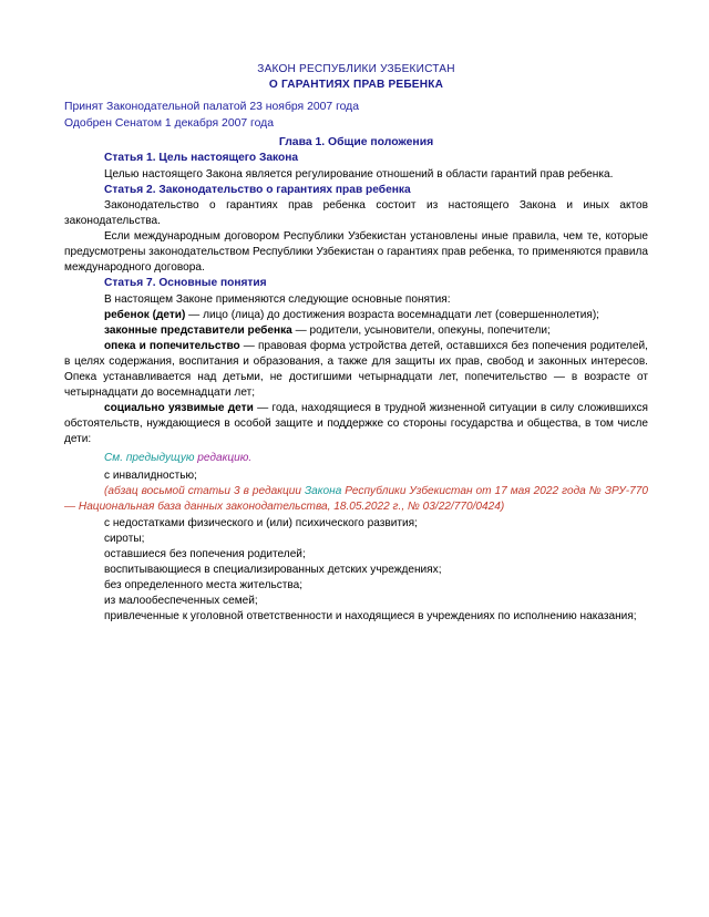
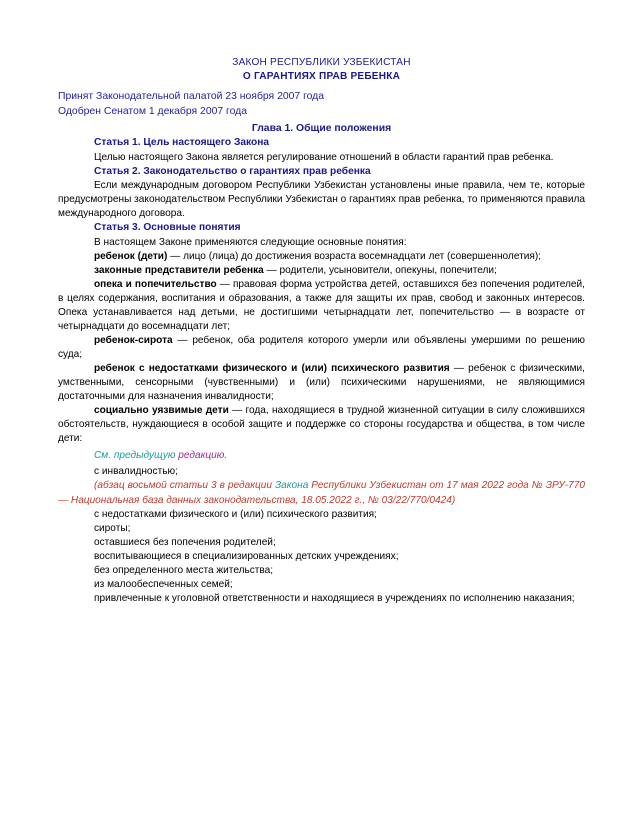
  ЗАКОН РЕСПУБЛИКИ УЗБЕКИСТАН
  О ГАРАНТИЯХ ПРАВ РЕБЕНКА
  Принят Законодательной палатой 23 ноября 2007 года
  Одобрен Сенатом 1 декабря 2007 года
  Глава 1. Общие положения
  Статья 1. Цель настоящего Закона
  Целью настоящего Закона является регулирование отношений в области гарантий прав ребенка.
  Статья 2. Законодательство о гарантиях прав ребенка
- Законодательство о гарантиях прав ребенка состоит из настоящего Закона и иных актов законодательства.
  Если международным договором Республики Узбекистан установлены иные правила, чем те, которые предусмотрены законодательством Республики Узбекистан о гарантиях прав ребенка, то применяются правила международного договора.
- Статья 7. Основные понятия
+ Статья 3. Основные понятия
  В настоящем Законе применяются следующие основные понятия:
  ребенок (дети) — лицо (лица) до достижения возраста восемнадцати лет (совершеннолетия);
  законные представители ребенка — родители, усыновители, опекуны, попечители;
  опека и попечительство — правовая форма устройства детей, оставшихся без попечения родителей, в целях содержания, воспитания и образования, а также для защиты их прав, свобод и законных интересов. Опека устанавливается над детьми, не достигшими четырнадцати лет, попечительство — в возрасте от четырнадцати до восемнадцати лет;
+ ребенок-сирота — ребенок, оба родителя которого умерли или объявлены умершими по решению суда;
+ ребенок с недостатками физического и (или) психического развития — ребенок с физическими, умственными, сенсорными (чувственными) и (или) психическими нарушениями, не являющимися достаточными для назначения инвалидности;
  социально уязвимые дети — года, находящиеся в трудной жизненной ситуации в силу сложившихся обстоятельств, нуждающиеся в особой защите и поддержке со стороны государства и общества, в том числе дети:
  См. предыдущую редакцию.
  с инвалидностью;
  (абзац восьмой статьи 3 в редакции Закона Республики Узбекистан от 17 мая 2022 года № ЗРУ-770 — Национальная база данных законодательства, 18.05.2022 г., № 03/22/770/0424)
  с недостатками физического и (или) психического развития;
  сироты;
  оставшиеся без попечения родителей;
  воспитывающиеся в специализированных детских учреждениях;
  без определенного места жительства;
  из малообеспеченных семей;
  привлеченные к уголовной ответственности и находящиеся в учреждениях по исполнению наказания;
